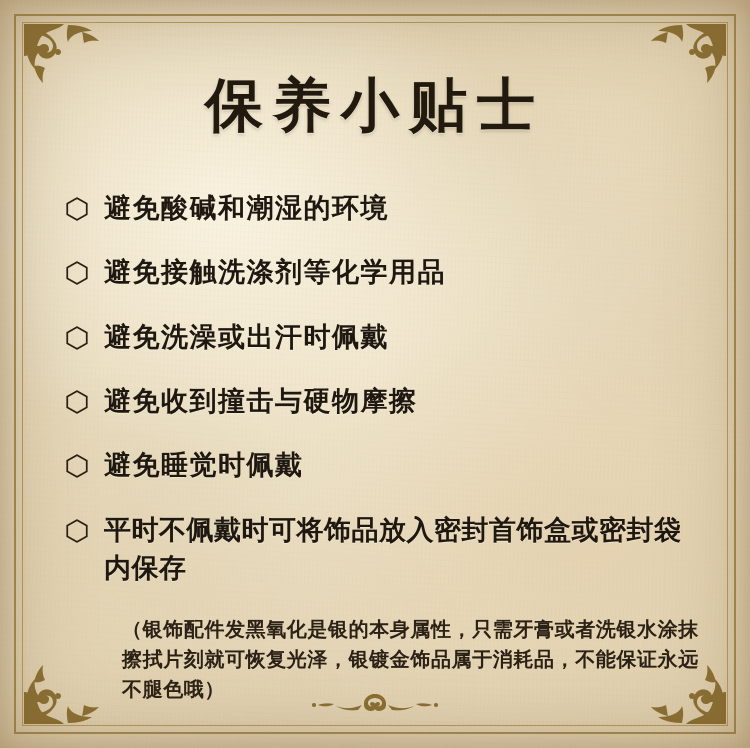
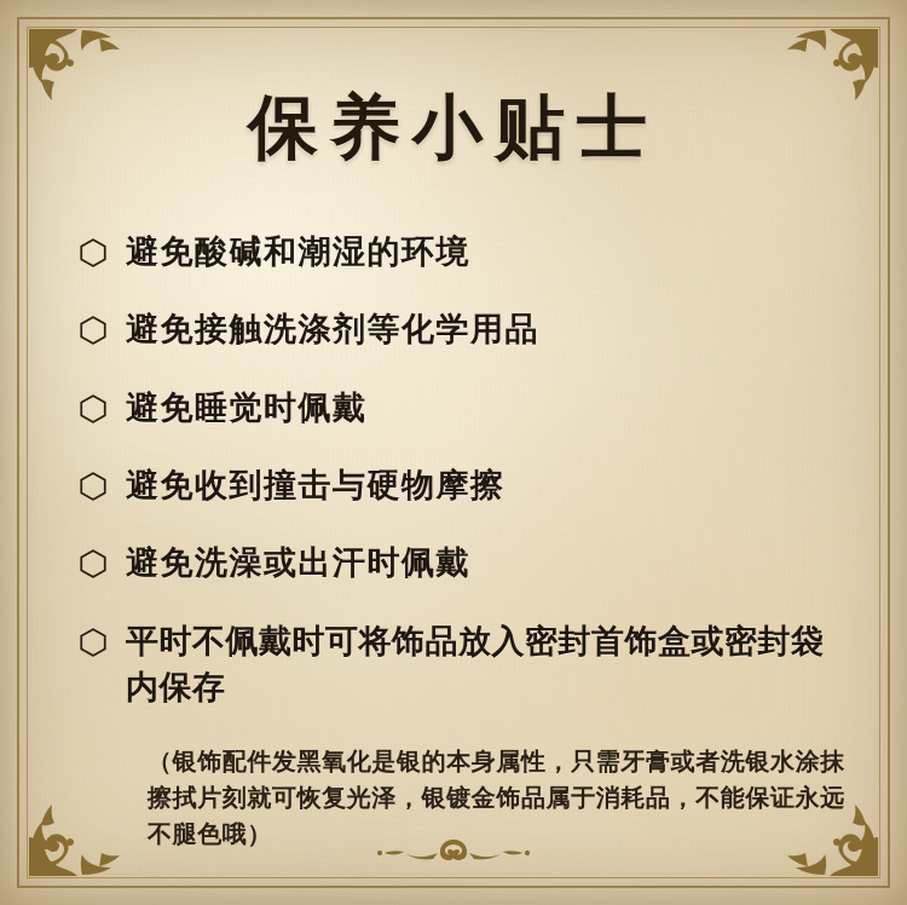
  保养小贴士
  避免酸碱和潮湿的环境
  避免接触洗涤剂等化学用品
- 避免洗澡或出汗时佩戴
+ 避免睡觉时佩戴
  避免收到撞击与硬物摩擦
- 避免睡觉时佩戴
+ 避免洗澡或出汗时佩戴
  平时不佩戴时可将饰品放入密封首饰盒或密封袋内保存
  （银饰配件发黑氧化是银的本身属性，只需牙膏或者洗银水涂抹擦拭片刻就可恢复光泽，银镀金饰品属于消耗品，不能保证永远不腿色哦）
